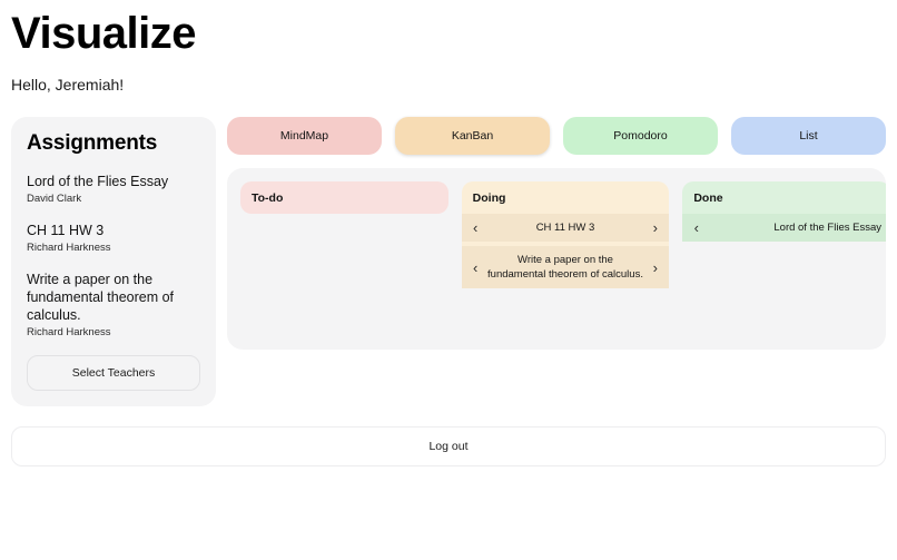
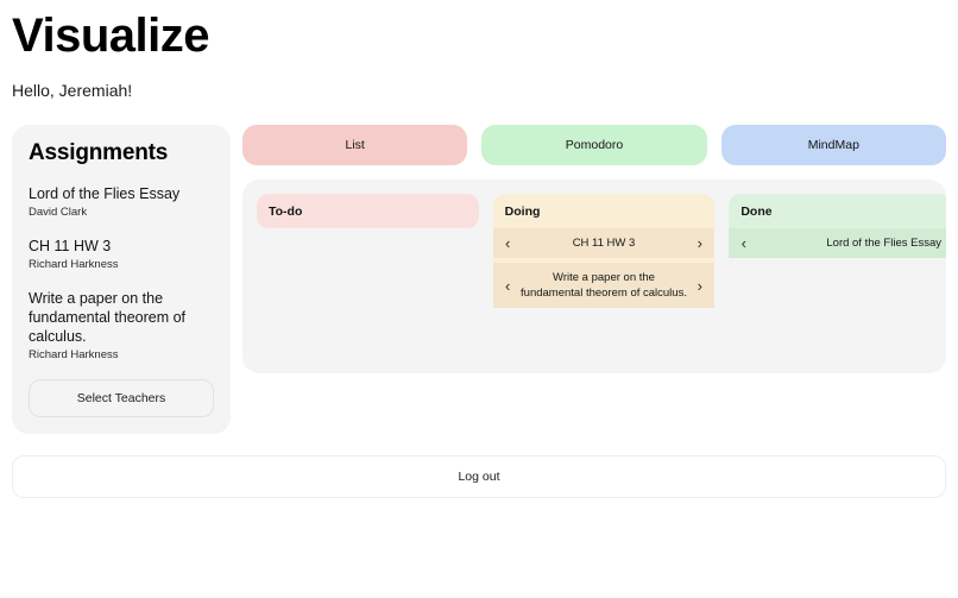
  Visualize
  Hello, Jeremiah!
  Assignments
  Lord of the Flies Essay
  David Clark
  CH 11 HW 3
  Richard Harkness
  Write a paper on the fundamental theorem of calculus.
  Richard Harkness
  Select Teachers
- MindMap
+ List
- KanBan
  Pomodoro
- List
+ MindMap
  To-do
  Doing
  ‹
  CH 11 HW 3
  ›
  ‹
  Write a paper on the fundamental theorem of calculus.
  ›
  Done
  ‹
  Lord of the Flies Essay
  Log out
